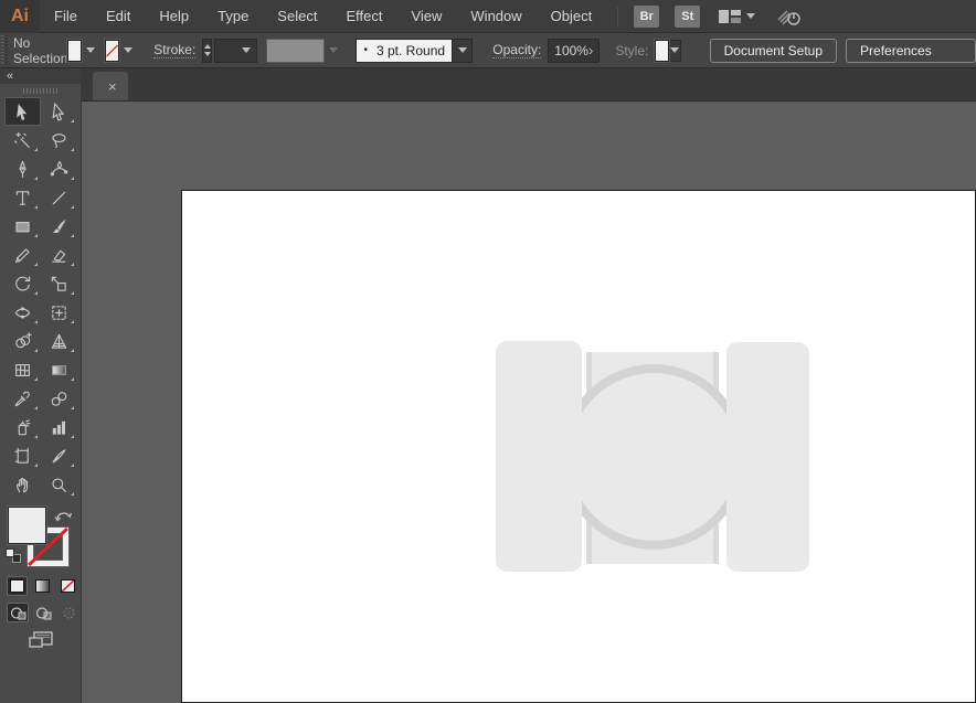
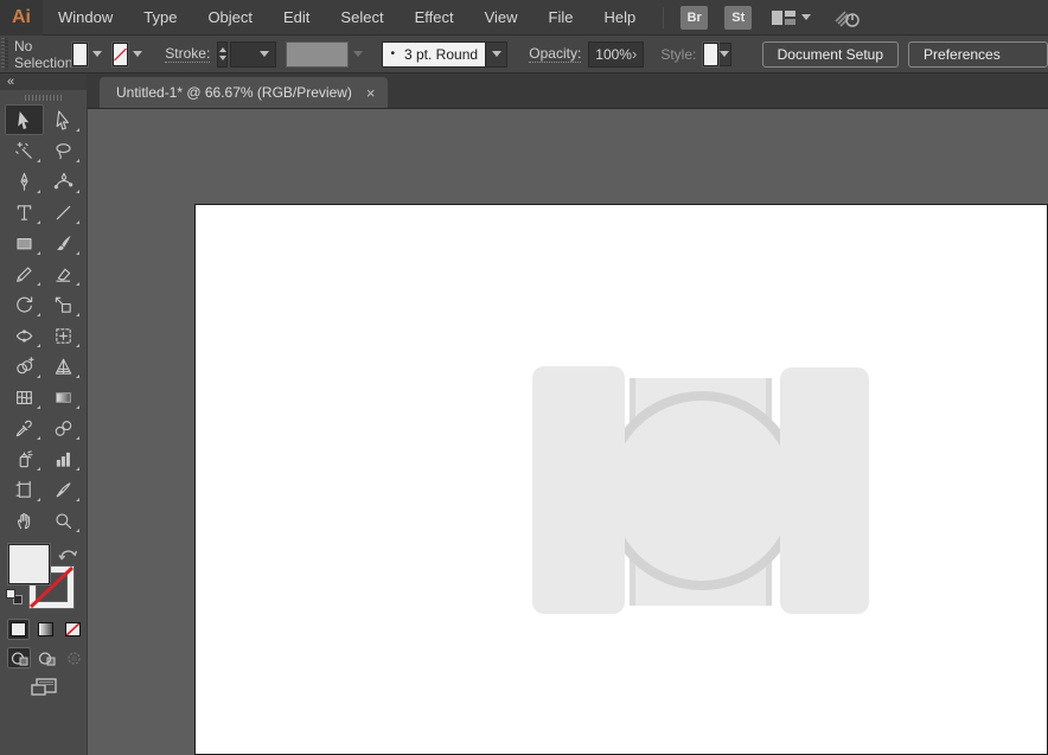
  Ai
- File
+ Window
- Edit
+ Type
- Help
+ Object
- Type
+ Edit
  Select
  Effect
  View
- Window
+ File
- Object
+ Help
  Br
  St
  No Selection
  Stroke:
  •
  3 pt. Round
  Opacity:
  100%
  ›
  Style:
  Document Setup
  Preferences
  «
+ Untitled-1* @ 66.67% (RGB/Preview)
  ×
